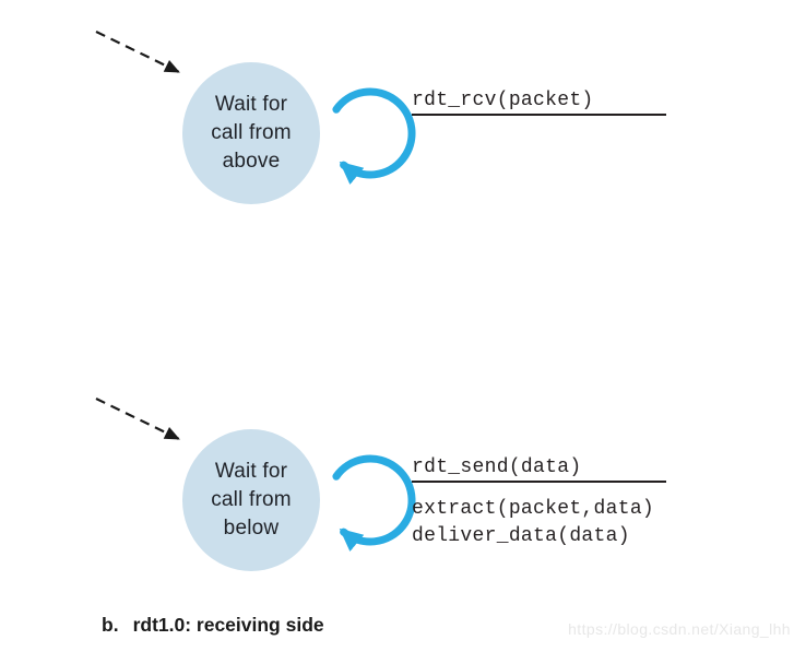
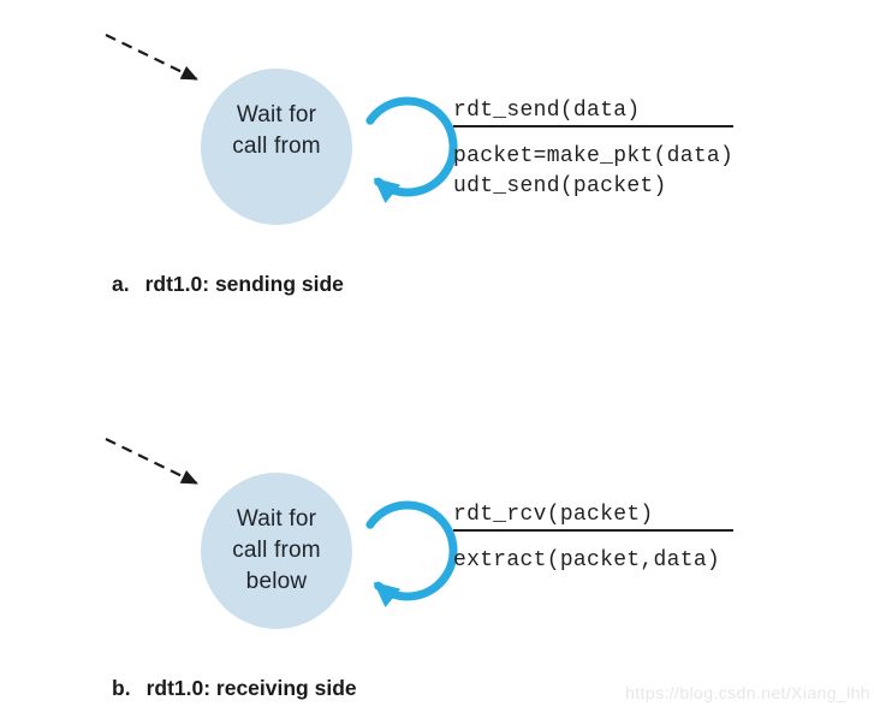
  Wait for
  call from
- above
- rdt_rcv(packet)
+ rdt_send(data)
+ packet=make_pkt(data)
+ udt_send(packet)
+ a. rdt1.0: sending side
  Wait for
  call from
  below
- rdt_send(data)
+ rdt_rcv(packet)
  extract(packet,data)
- deliver_data(data)
  b. rdt1.0: receiving side
  https://blog.csdn.net/Xiang_lhh
